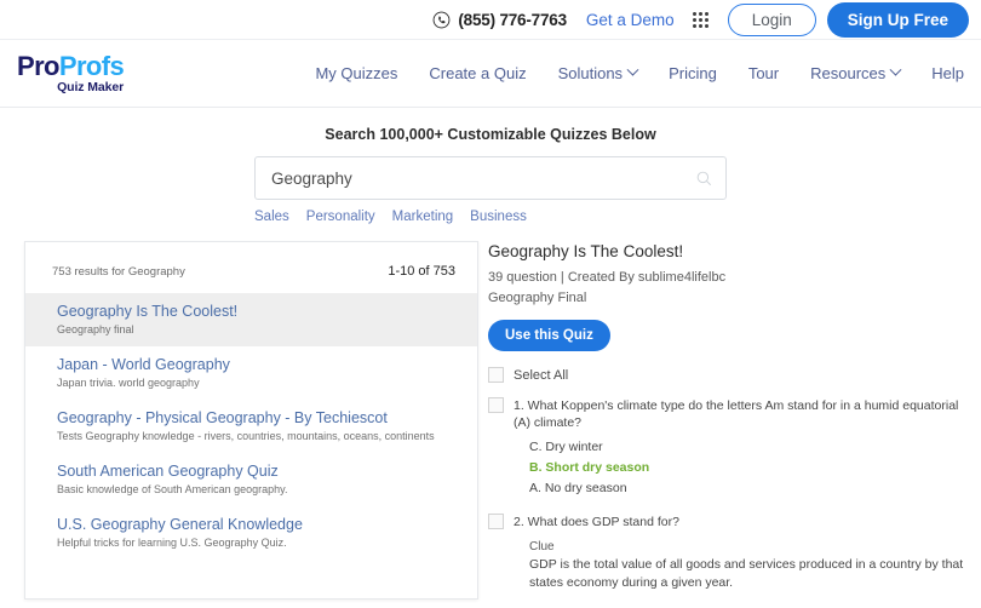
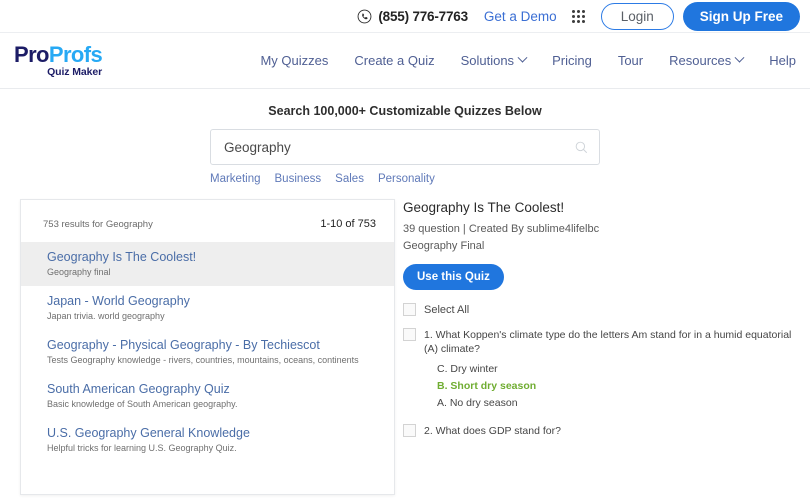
  (855) 776-7763
  Get a Demo
  Login
  Sign Up Free
  ProProfs
  Quiz Maker
  My Quizzes
  Create a Quiz
  Solutions
  Pricing
  Tour
  Resources
  Help
  Search 100,000+ Customizable Quizzes Below
  Geography
- Sales
+ Marketing
- Personality
+ Business
- Marketing
+ Sales
- Business
+ Personality
  753 results for Geography
  1-10 of 753
  Geography Is The Coolest!
  Geography final
  Japan - World Geography
  Japan trivia. world geography
  Geography - Physical Geography - By Techiescot
  Tests Geography knowledge - rivers, countries, mountains, oceans, continents
  South American Geography Quiz
  Basic knowledge of South American geography.
  U.S. Geography General Knowledge
  Helpful tricks for learning U.S. Geography Quiz.
  Geography Is The Coolest!
  39 question | Created By sublime4lifelbc
  Geography Final
  Use this Quiz
  Select All
  1. What Koppen's climate type do the letters Am stand for in a humid equatorial (A) climate?
  C. Dry winter
  B. Short dry season
  A. No dry season
  2. What does GDP stand for?
- Clue
- GDP is the total value of all goods and services produced in a country by that states economy during a given year.
